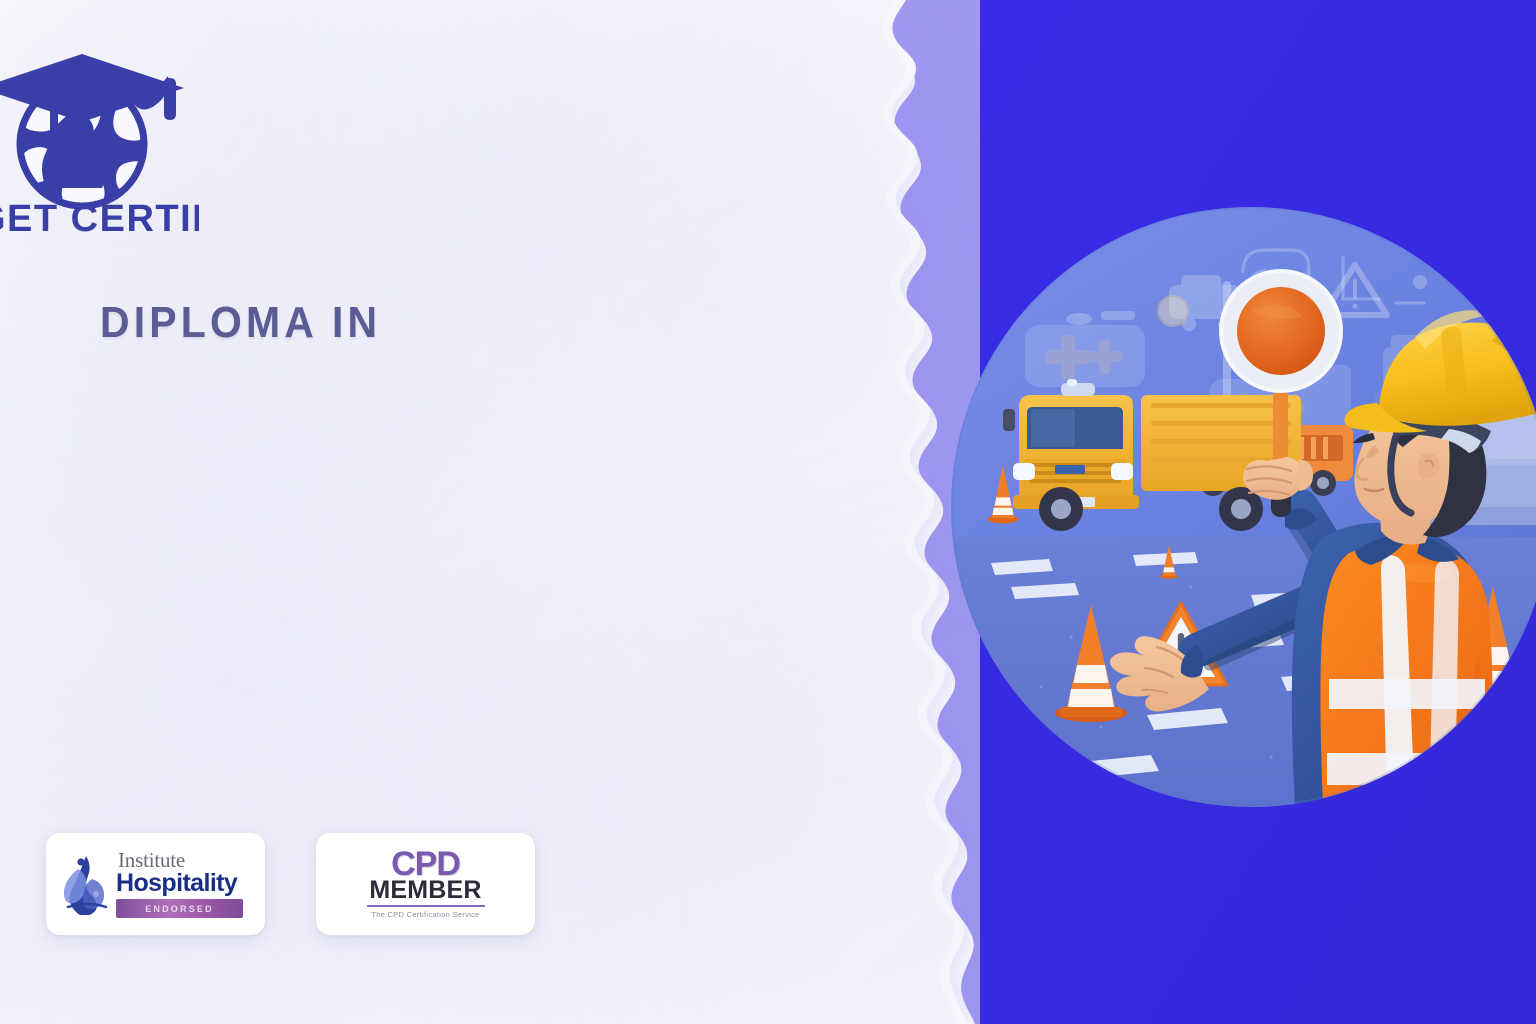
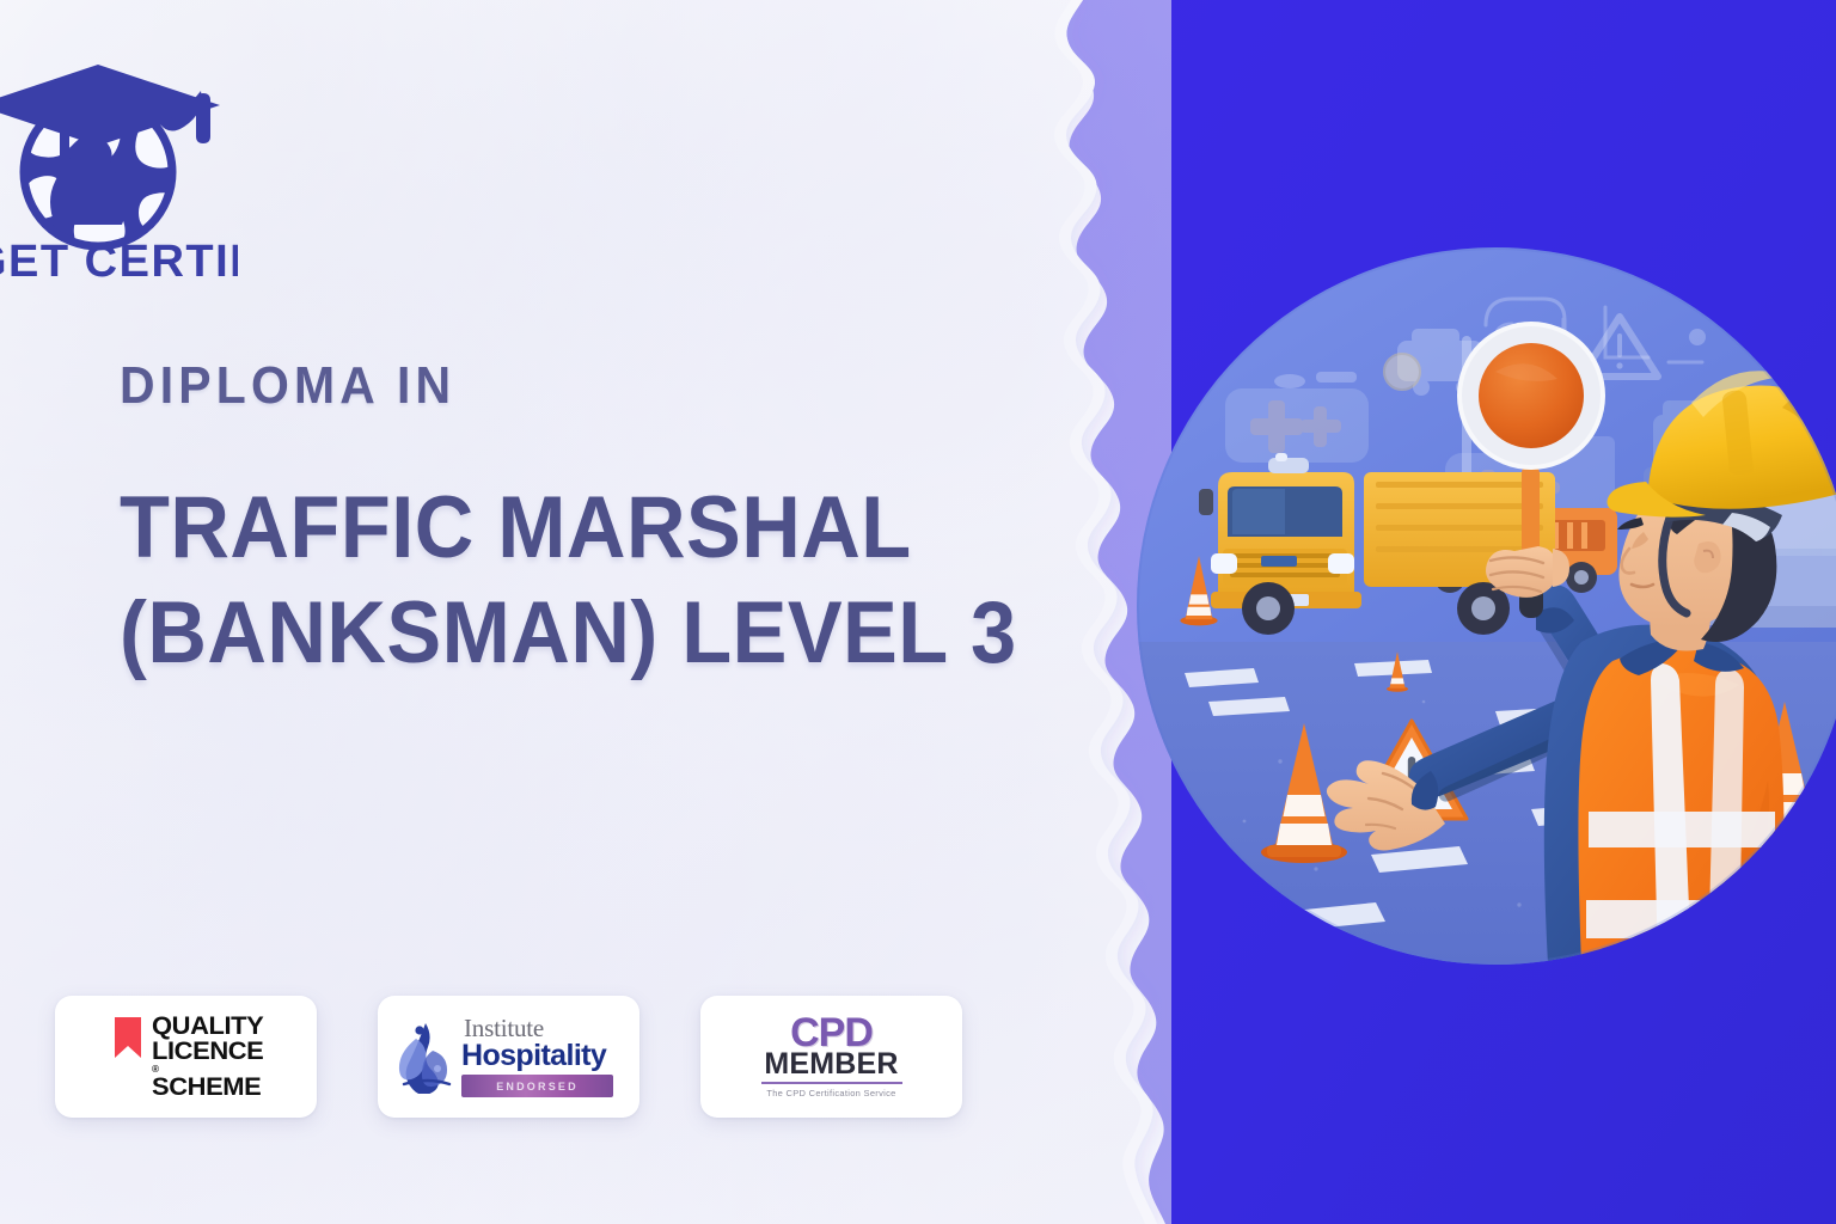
  ET CERTI
  DIPLOMA IN
+ TRAFFIC MARSHAL
+ (BANKSMAN) LEVEL 3
+ QUALITY
+ LICENCE
+ ®
+ SCHEME
  Institute
  Hospitality
  ENDORSED
  CPD
  MEMBER
  The CPD Certification Service
